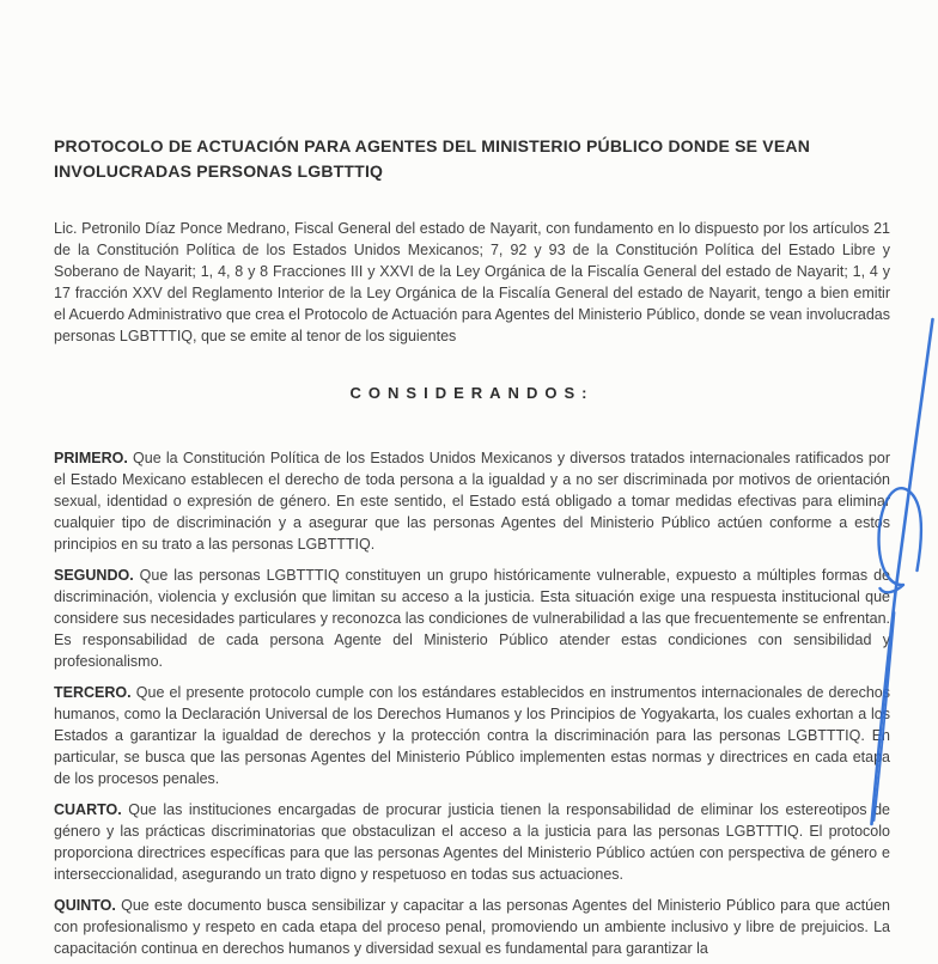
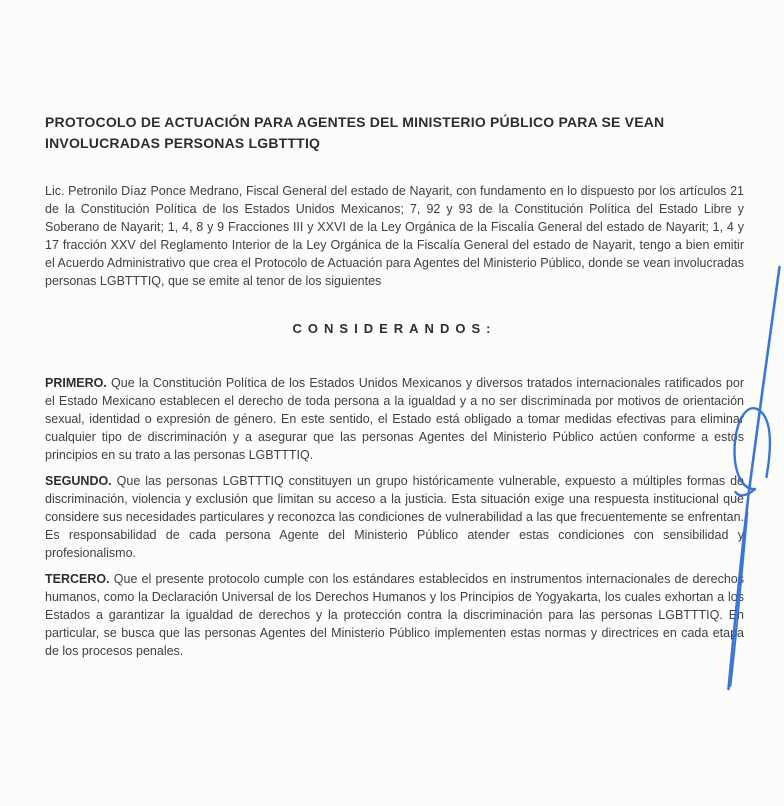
- PROTOCOLO DE ACTUACIÓN PARA AGENTES DEL MINISTERIO PÚBLICO DONDE SE VEAN INVOLUCRADAS PERSONAS LGBTTTIQ
+ PROTOCOLO DE ACTUACIÓN PARA AGENTES DEL MINISTERIO PÚBLICO PARA SE VEAN INVOLUCRADAS PERSONAS LGBTTTIQ
- Lic. Petronilo Díaz Ponce Medrano, Fiscal General del estado de Nayarit, con fundamento en lo dispuesto por los artículos 21 de la Constitución Política de los Estados Unidos Mexicanos; 7, 92 y 93 de la Constitución Política del Estado Libre y Soberano de Nayarit; 1, 4, 8 y 8 Fracciones III y XXVI de la Ley Orgánica de la Fiscalía General del estado de Nayarit; 1, 4 y 17 fracción XXV del Reglamento Interior de la Ley Orgánica de la Fiscalía General del estado de Nayarit, tengo a bien emitir el Acuerdo Administrativo que crea el Protocolo de Actuación para Agentes del Ministerio Público, donde se vean involucradas personas LGBTTTIQ, que se emite al tenor de los siguientes
+ Lic. Petronilo Díaz Ponce Medrano, Fiscal General del estado de Nayarit, con fundamento en lo dispuesto por los artículos 21 de la Constitución Política de los Estados Unidos Mexicanos; 7, 92 y 93 de la Constitución Política del Estado Libre y Soberano de Nayarit; 1, 4, 8 y 9 Fracciones III y XXVI de la Ley Orgánica de la Fiscalía General del estado de Nayarit; 1, 4 y 17 fracción XXV del Reglamento Interior de la Ley Orgánica de la Fiscalía General del estado de Nayarit, tengo a bien emitir el Acuerdo Administrativo que crea el Protocolo de Actuación para Agentes del Ministerio Público, donde se vean involucradas personas LGBTTTIQ, que se emite al tenor de los siguientes
  CONSIDERANDOS:
  PRIMERO. Que la Constitución Política de los Estados Unidos Mexicanos y diversos tratados internacionales ratificados por el Estado Mexicano establecen el derecho de toda persona a la igualdad y a no ser discriminada por motivos de orientación sexual, identidad o expresión de género. En este sentido, el Estado está obligado a tomar medidas efectivas para elimina cualquier tipo de discriminación y a asegurar que las personas Agentes del Ministerio Público actúen conforme a ests principios en su trato a las personas LGBTTTIQ.
  SEGUNDO. Que las personas LGBTTTIQ constituyen un grupo históricamente vulnerable, expuesto a múltiples formas d discriminación, violencia y exclusión que limitan su acceso a la justicia. Esta situación exige una respuesta institucional que considere sus necesidades particulares y reconozca las condiciones de vulnerabilidad a las que frecuentemente se enfrentan. Es responsabilidad de cada persona Agente del Ministerio Público atender estas condiciones con sensibilidad y profesionalismo.
  TERCERO. Que el presente protocolo cumple con los estándares establecidos en instrumentos internacionales de derecho humanos, como la Declaración Universal de los Derechos Humanos y los Principios de Yogyakarta, los cuales exhortan a los Estados a garantizar la igualdad de derechos y la protección contra la discriminación para las personas LGBTTTIQ. En particular, se busca que las personas Agentes del Ministerio Público implementen estas normas y directrices en cada etaa de los procesos penales.
- CUARTO. Que las instituciones encargadas de procurar justicia tienen la responsabilidad de eliminar los estereotipos de género y las prácticas discriminatorias que obstaculizan el acceso a la justicia para las personas LGBTTTIQ. El protocolo proporciona directrices específicas para que las personas Agentes del Ministerio Público actúen con perspectiva de género e interseccionalidad, asegurando un trato digno y respetuoso en todas sus actuaciones.
- QUINTO. Que este documento busca sensibilizar y capacitar a las personas Agentes del Ministerio Público para que actúen con profesionalismo y respeto en cada etapa del proceso penal, promoviendo un ambiente inclusivo y libre de prejuicios. La capacitación continua en derechos humanos y diversidad sexual es fundamental para garantizar la
